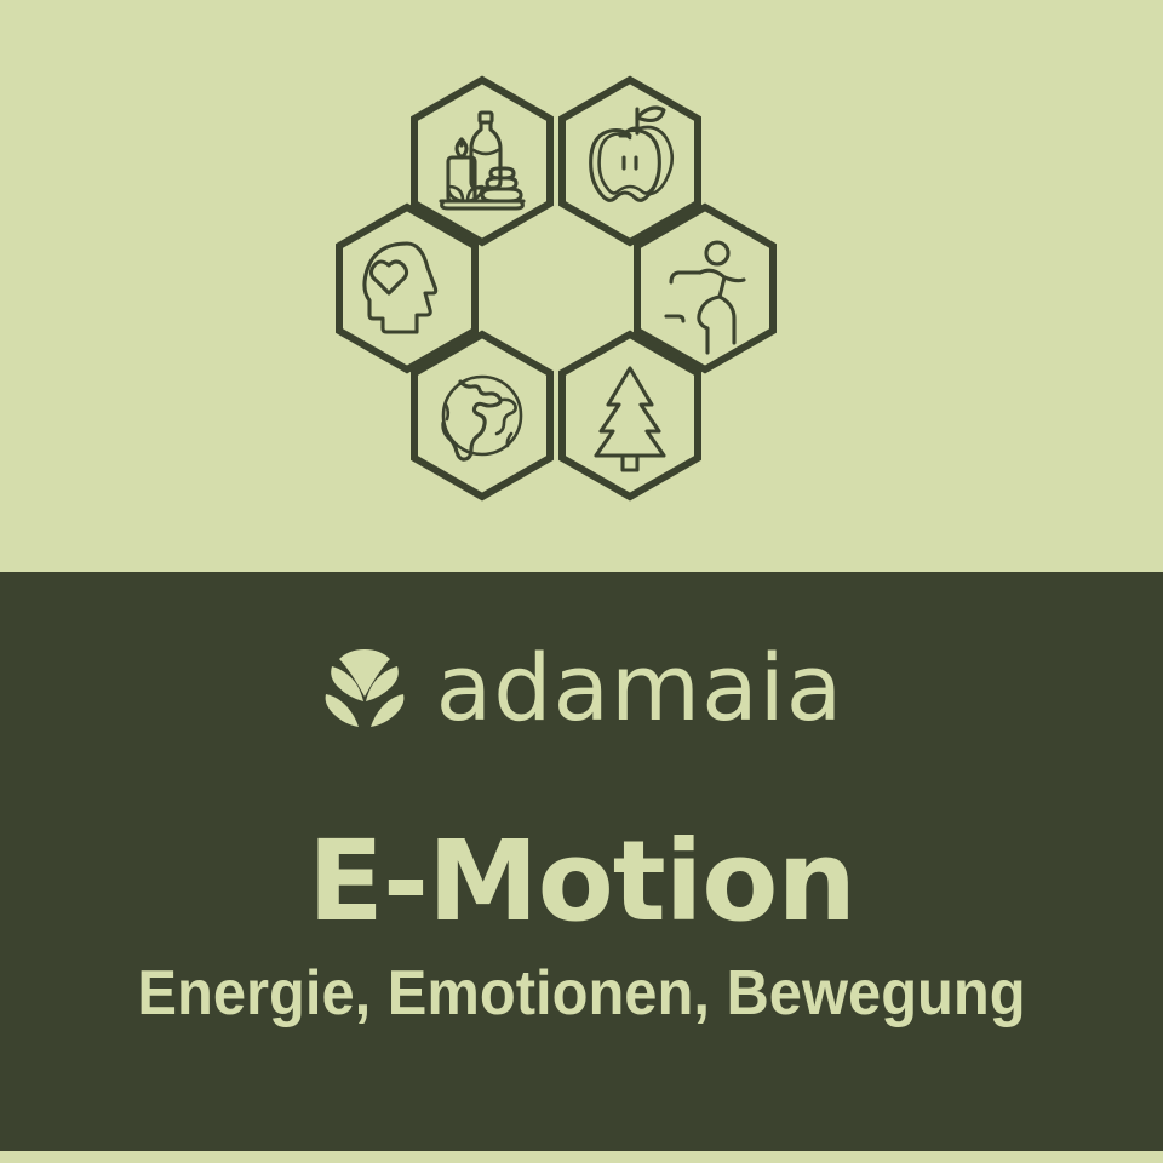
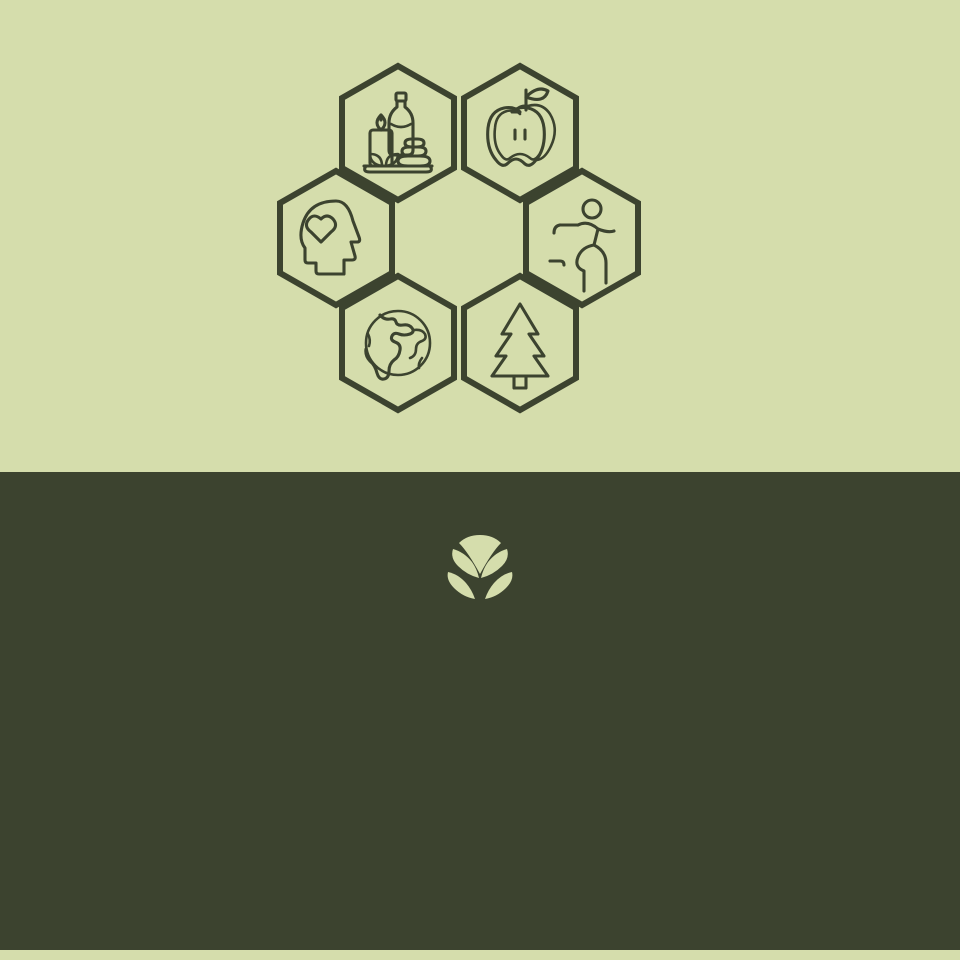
- adamaia
- E-Motion
- Energie, Emotionen, Bewegung
